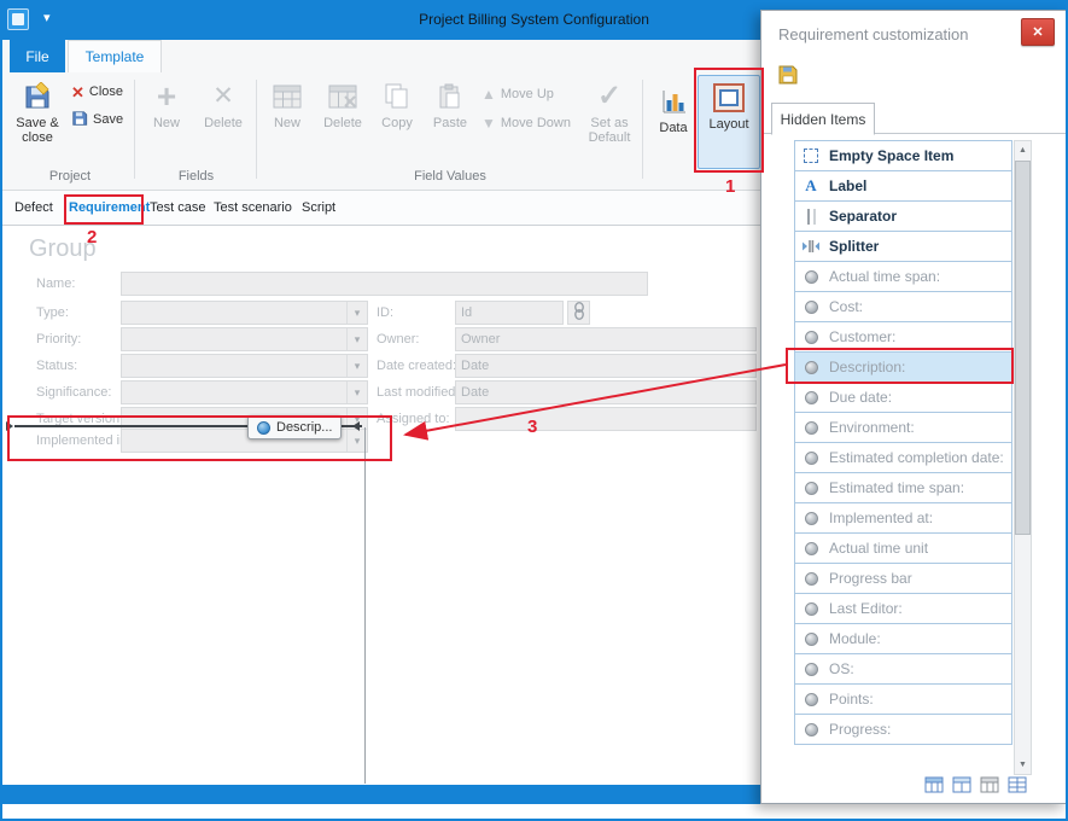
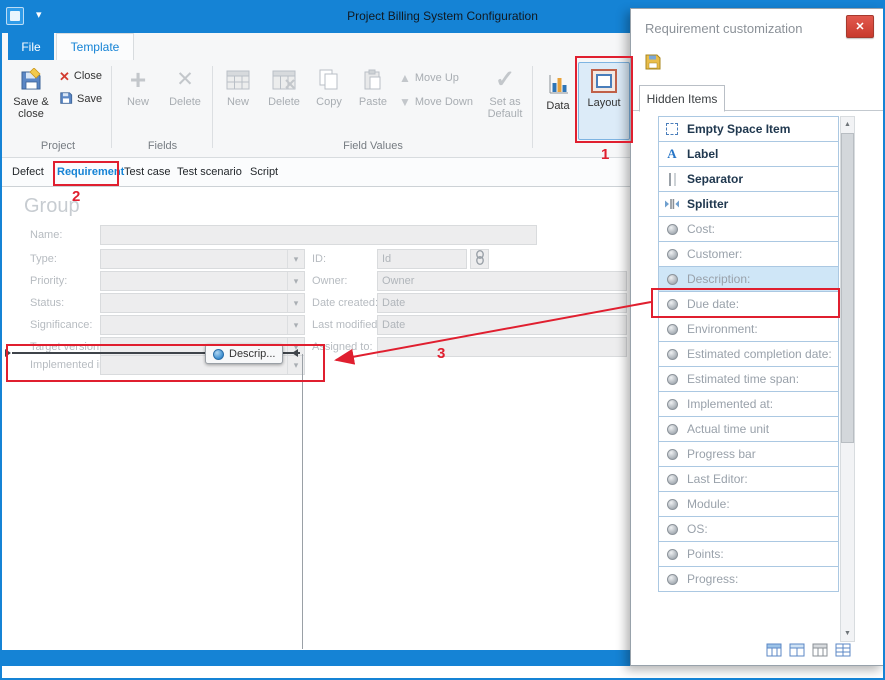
  ▾
  Project Billing System Configuration
  File
  Template
  Save & close
  ✕
  Close
  Save
  Project
  +
  New
  ✕
  Delete
  Fields
  New
  Delete
  Copy
  Paste
  ▲
  Move Up
  ▼
  Move Down
  ✓
  Set as Default
  Field Values
  Data
  Layout
  Defect
  Requirement
  Test case
  Test scenario
  Script
  Group
  Name:
  Type:
  ▾
  ID:
  Id
  Priority:
  ▾
  Owner:
  Owner
  Status:
  ▾
  Date created
  Date
  Significance:
  ▾
  Last modified
  Date
  Target version
  ▾
  Assigned to:
  Implemented i
  ▾
  Descrip...
  Requirement customization
  ✕
  Hidden Items
  Empty Space Item
  A
  Label
  Separator
  Splitter
- Actual time span:
  Cost:
  Customer:
  Description:
  Due date:
  Environment:
  Estimated completion date:
  Estimated time span:
  Implemented at:
  Actual time unit
  Progress bar
  Last Editor:
  Module:
  OS:
  Points:
  Progress:
  1
  2
  3
